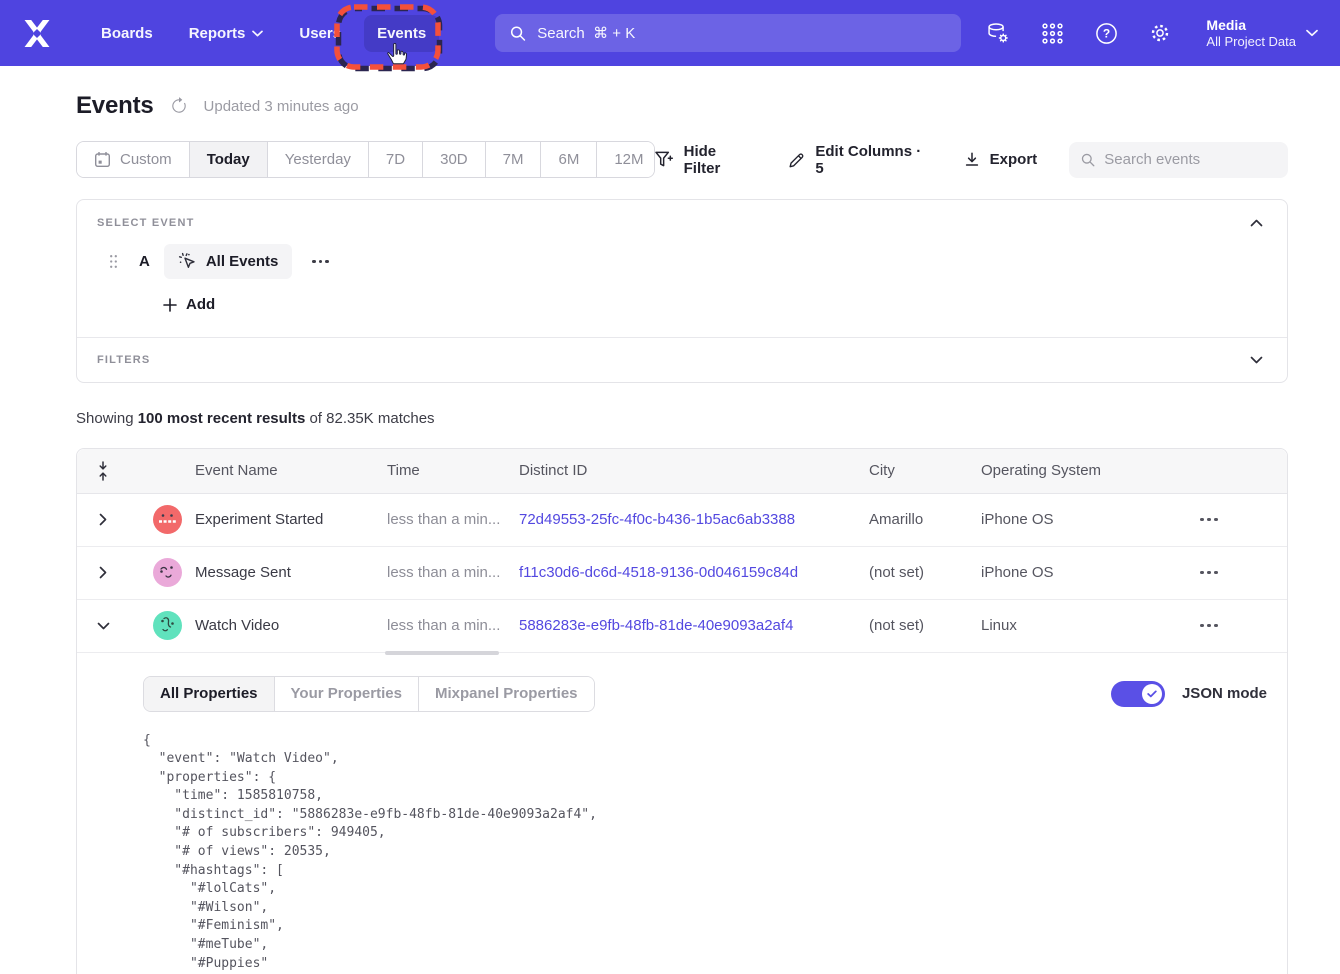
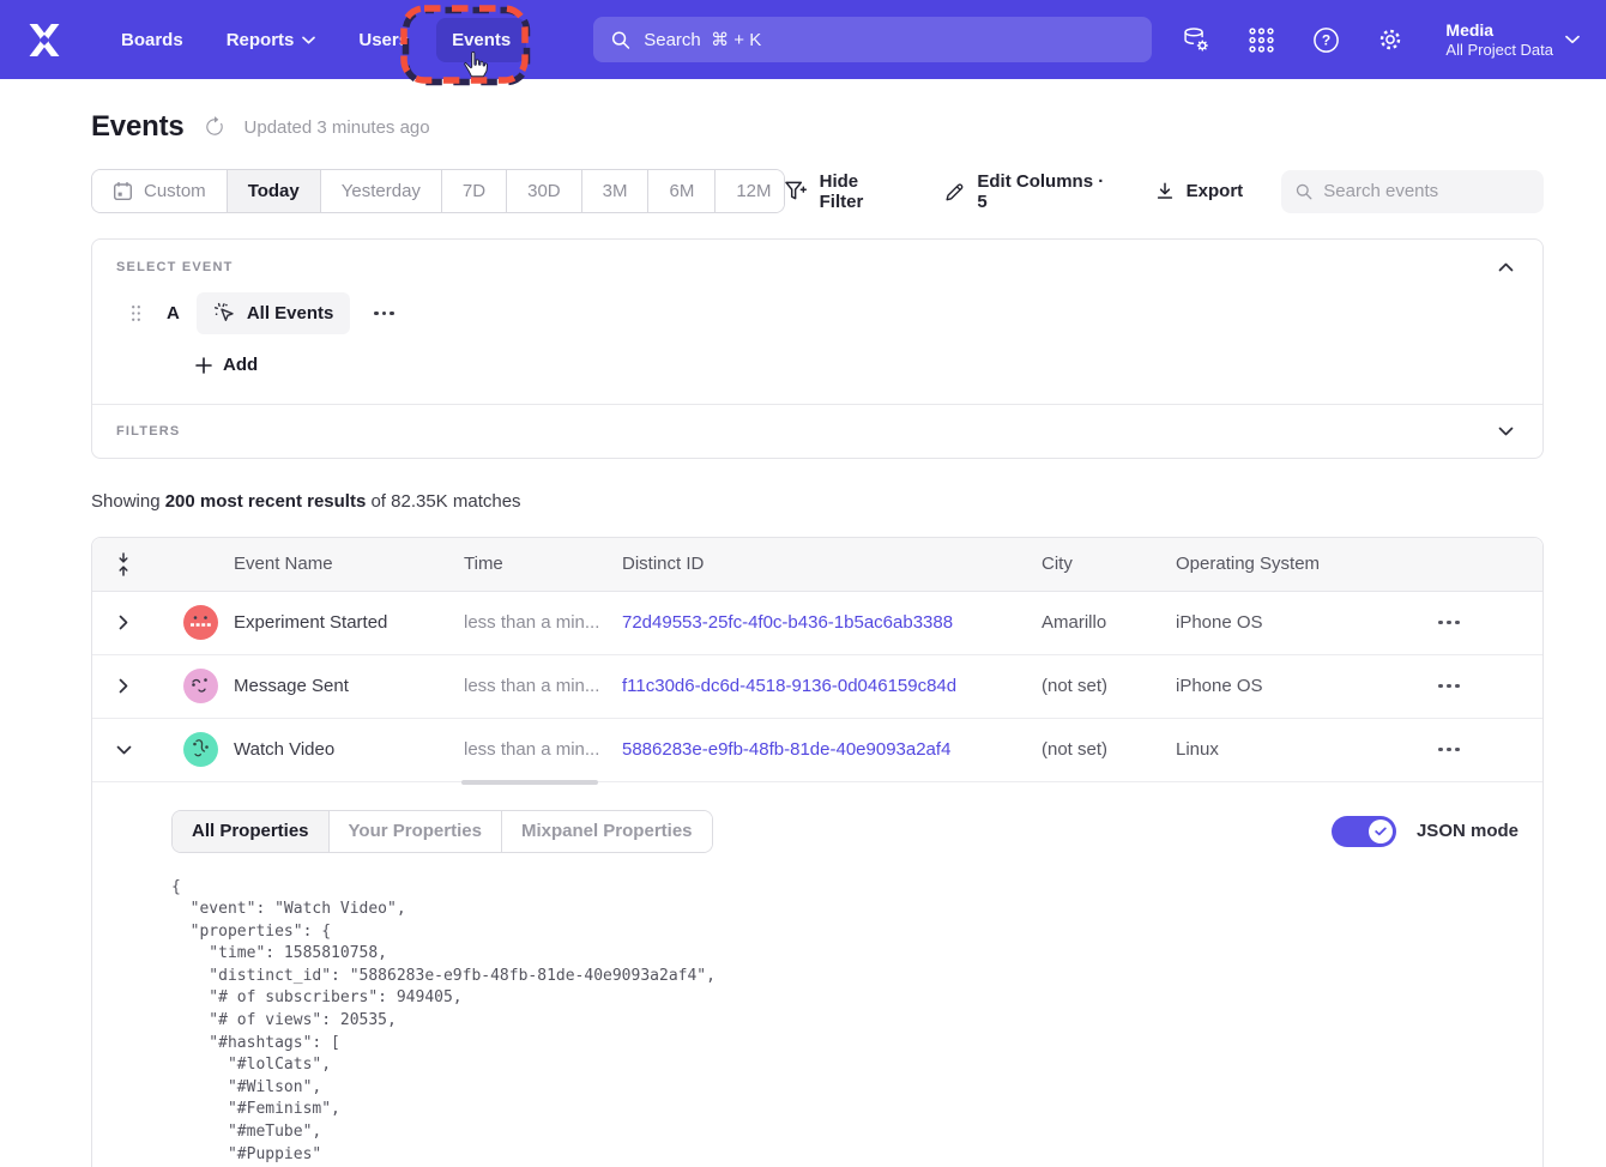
  Boards
  Reports
  User
  Events
  Search ⌘ + K
  ?
  Media
  All Project Data
  Events
  Updated 3 minutes ago
  Custom
  Today
  Yesterday
  7D
  30D
- 7M
+ 3M
  6M
  12M
  Hide Filter
  Edit Columns · 5
  Export
  Search events
  SELECT EVENT
  A
  All Events
  Add
  FILTERS
- Showing 100 most recent results of 82.35K matches
+ Showing 200 most recent results of 82.35K matches
  Event Name
  Time
  Distinct ID
  City
  Operating System
  Experiment Started
  less than a min...
  72d49553-25fc-4f0c-b436-1b5ac6ab3388
  Amarillo
  iPhone OS
  Message Sent
  less than a min...
  f11c30d6-dc6d-4518-9136-0d046159c84d
  (not set)
  iPhone OS
  Watch Video
  less than a min...
  5886283e-e9fb-48fb-81de-40e9093a2af4
  (not set)
  Linux
  All Properties
  Your Properties
  Mixpanel Properties
  JSON mode
  {
  "event": "Watch Video",
  "properties": {
  "time": 1585810758,
  "distinct_id": "5886283e-e9fb-48fb-81de-40e9093a2af4",
  "# of subscribers": 949405,
  "# of views": 20535,
  "#hashtags": [
  "#lolCats",
  "#Wilson",
  "#Feminism",
  "#meTube",
  "#Puppies"
